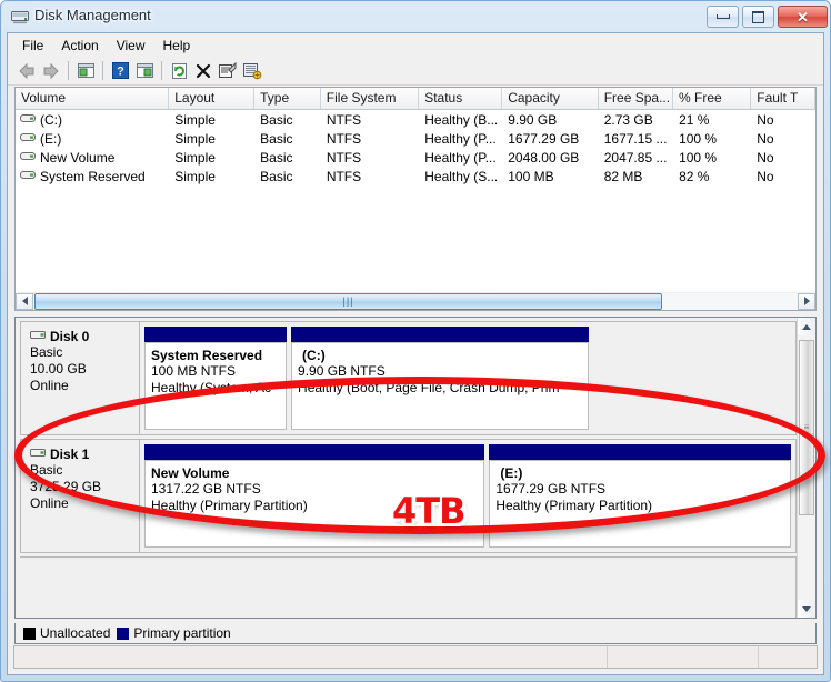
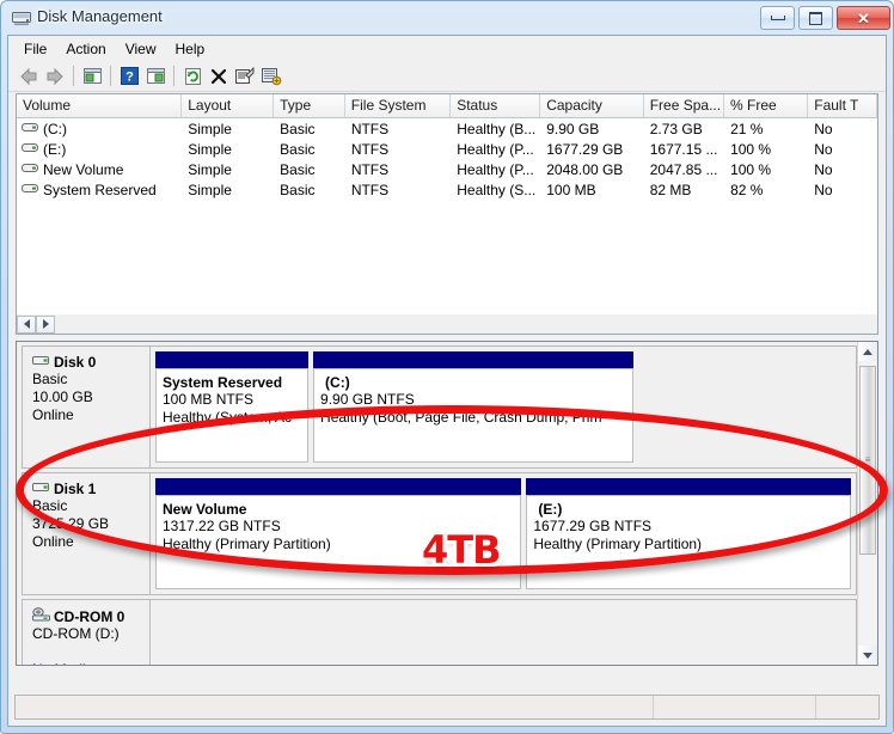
  Disk Management
  ✕
  File
  Action
  View
  Help
  ?
  Volume
  Layout
  Type
  File System
  Status
  Capacity
  Free Spa...
  % Free
  Fault T
  (C:)
  Simple
  Basic
  NTFS
  Healthy (B...
  9.90 GB
  2.73 GB
  21 %
  No
  (E:)
  Simple
  Basic
  NTFS
  Healthy (P...
  1677.29 GB
  1677.15 ...
  100 %
  No
  New Volume
  Simple
  Basic
  NTFS
  Healthy (P...
  2048.00 GB
  2047.85 ...
  100 %
  No
  System Reserved
  Simple
  Basic
  NTFS
  Healthy (S...
  100 MB
  82 MB
  82 %
  No
- |||
  Disk 0
  Basic
  10.00 GB
  Online
  System Reserved
  100 MB NTFS
  Healthy (System, Ac
  (C:)
  9.90 GB NTFS
  Healthy (Boot, Page File, Crash Dump, Prim
  Disk 1
  Basic
  3725.29 GB
  Online
  New Volume
  1317.22 GB NTFS
  Healthy (Primary Partition)
  (E:)
  1677.29 GB NTFS
  Healthy (Primary Partition)
+ CD-ROM 0
+ CD-ROM (D:)
  ≡
- Unallocated
- Primary partition
  4TB
